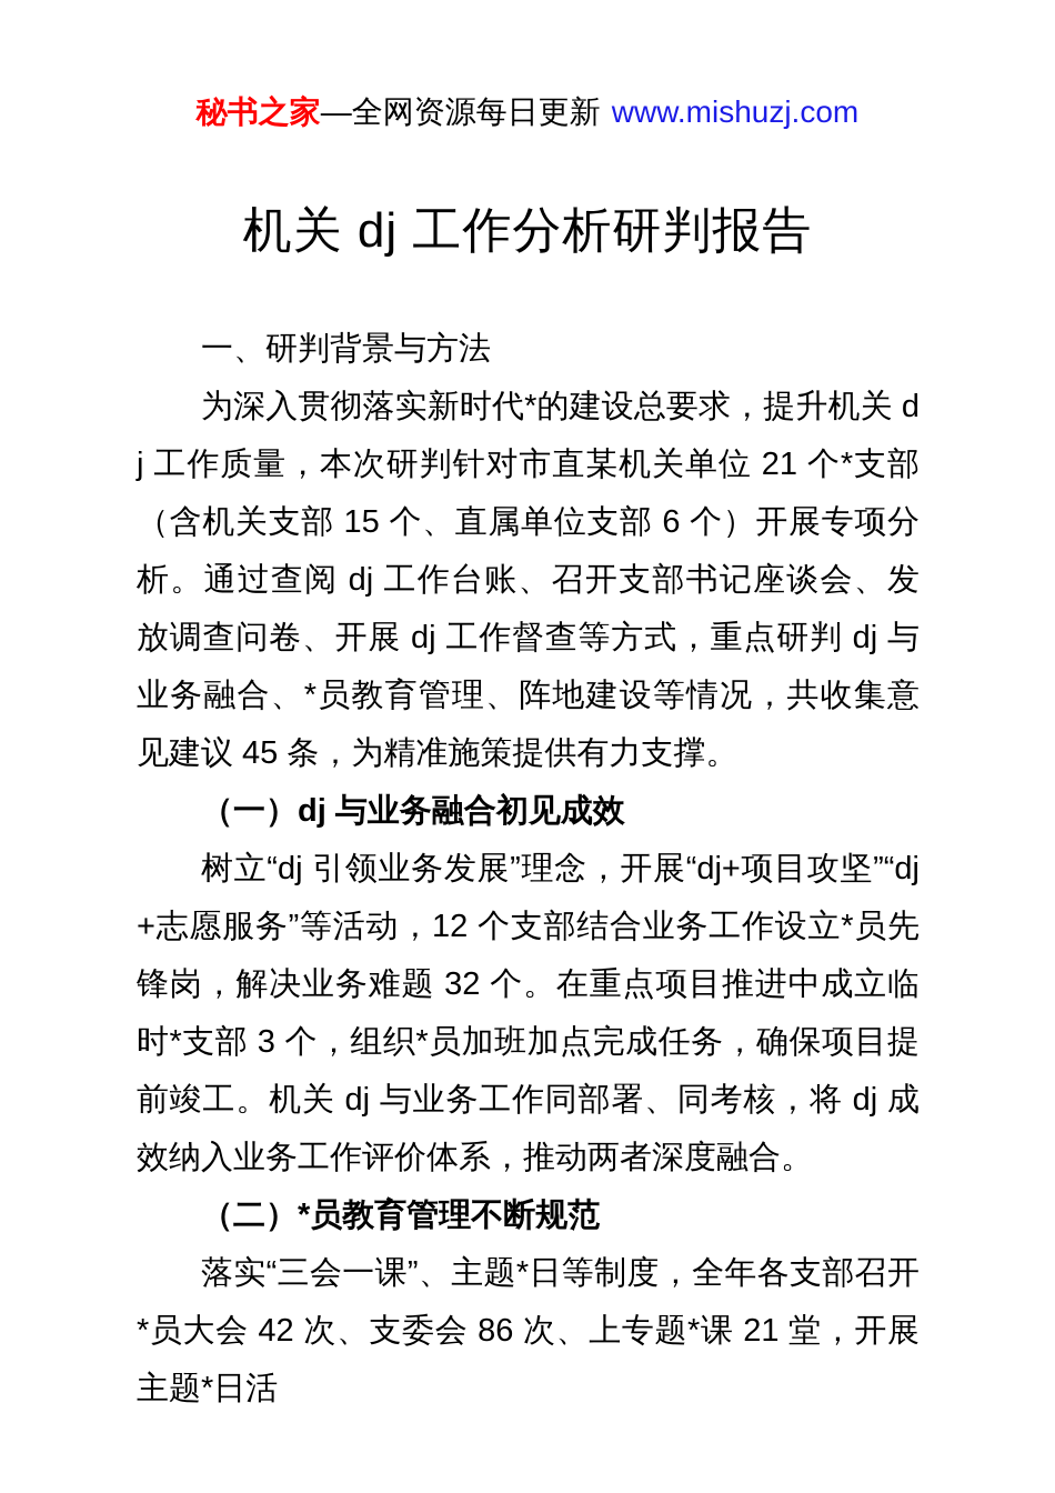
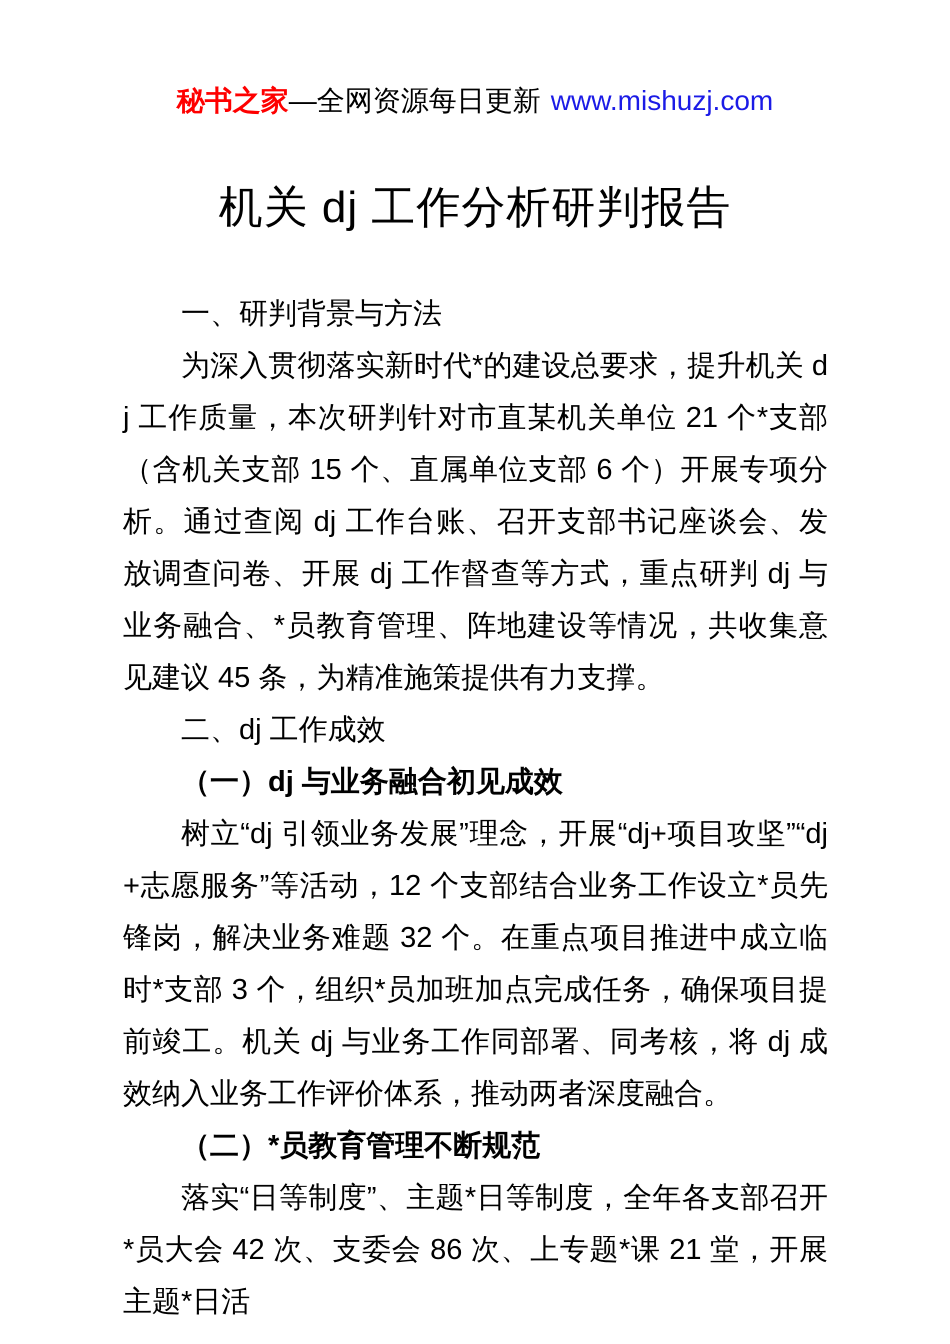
  秘书之家—全网资源每日更新 www.mishuzj.com
  机关 dj 工作分析研判报告
  一、研判背景与方法
  为深入贯彻落实新时代*的建设总要求，提升机关 dj 工作质量，本次研判针对市直某机关单位 21 个*支部（含机关支部 15 个、直属单位支部 6 个）开展专项分析。通过查阅 dj 工作台账、召开支部书记座谈会、发放调查问卷、开展 dj 工作督查等方式，重点研判 dj 与业务融合、*员教育管理、阵地建设等情况，共收集意见建议 45 条，为精准施策提供有力支撑。
+ 二、dj 工作成效
  （一）dj 与业务融合初见成效
  树立“dj 引领业务发展”理念，开展“dj+项目攻坚”“dj+志愿服务”等活动，12 个支部结合业务工作设立*员先锋岗，解决业务难题 32 个。在重点项目推进中成立临时*支部 3 个，组织*员加班加点完成任务，确保项目提前竣工。机关 dj 与业务工作同部署、同考核，将 dj 成效纳入业务工作评价体系，推动两者深度融合。
  （二）*员教育管理不断规范
- 落实“三会一课”、主题*日等制度，全年各支部召开*员大会 42 次、支委会 86 次、上专题*课 21 堂，开展主题*日活
+ 落实“日等制度”、主题*日等制度，全年各支部召开*员大会 42 次、支委会 86 次、上专题*课 21 堂，开展主题*日活
